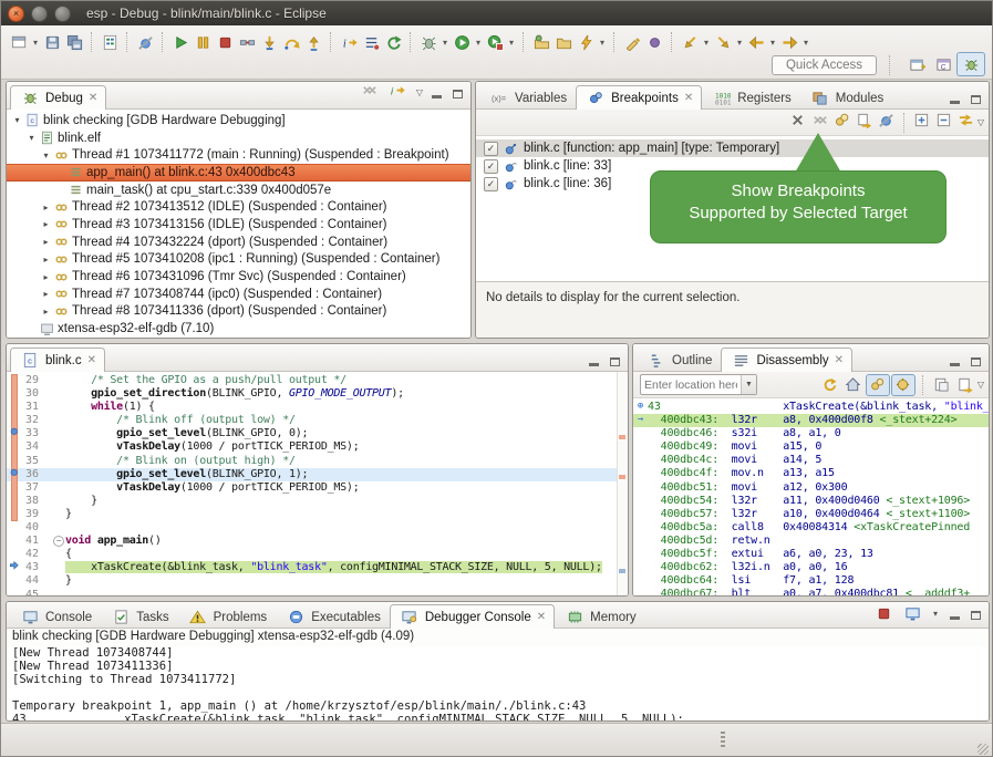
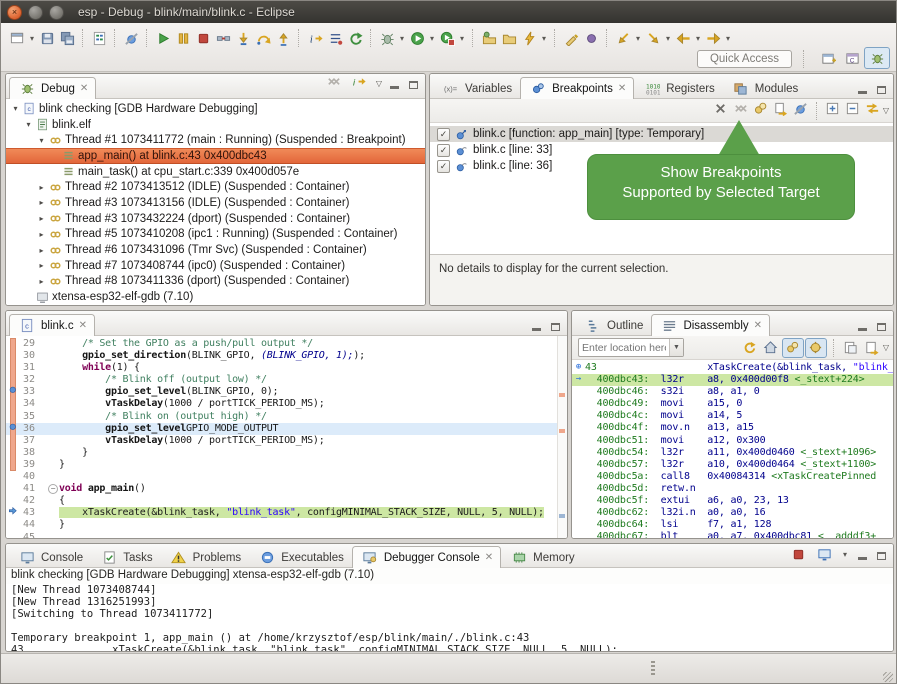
  ×
  esp - Debug - blink/main/blink.c - Eclipse
  ▾
  i
  ▾
  ▾
  ▾
  ▾
  ▾
  ▾
  ▾
  ▾
  Quick Access
  Debug
  ✕
  i
  ▽
  ▾
  blink checking [GDB Hardware Debugging]
  ▾
  blink.elf
  ▾
  Thread #1 1073411772 (main : Running) (Suspended : Breakpoint)
  app_main() at blink.c:43 0x400dbc43
  main_task() at cpu_start.c:339 0x400d057e
  ▸
  Thread #2 1073413512 (IDLE) (Suspended : Container)
  ▸
  Thread #3 1073413156 (IDLE) (Suspended : Container)
  ▸
- Thread #4 1073432224 (dport) (Suspended : Container)
+ Thread #3 1073432224 (dport) (Suspended : Container)
  ▸
  Thread #5 1073410208 (ipc1 : Running) (Suspended : Container)
  ▸
  Thread #6 1073431096 (Tmr Svc) (Suspended : Container)
  ▸
  Thread #7 1073408744 (ipc0) (Suspended : Container)
  ▸
  Thread #8 1073411336 (dport) (Suspended : Container)
  xtensa-esp32-elf-gdb (7.10)
  (x)=
  Variables
  Breakpoints
  ✕
  Registers
  Modules
  ▽
  ✓
  blink.c [function: app_main] [type: Temporary]
  ✓
  blink.c [line: 33]
  ✓
  blink.c [line: 36]
  No details to display for the current selection.
  Show Breakpoints
  Supported by Selected Target
  c
  blink.c
  ✕
  29
  /* Set the GPIO as a push/pull output */
  30
- gpio_set_direction(BLINK_GPIO, GPIO_MODE_OUTPUT);
+ gpio_set_direction(BLINK_GPIO, (BLINK_GPIO, 1););
  31
  while(1) {
  32
  /* Blink off (output low) */
  33
  gpio_set_level(BLINK_GPIO, 0);
  34
  vTaskDelay(1000 / portTICK_PERIOD_MS);
  35
  /* Blink on (output high) */
  36
- gpio_set_level(BLINK_GPIO, 1);
+ gpio_set_levelGPIO_MODE_OUTPUT
  37
  vTaskDelay(1000 / portTICK_PERIOD_MS);
  38
  }
  39
  }
  40
  41
  −
  void app_main()
  42
  {
  43
  xTaskCreate(&blink_task, "blink_task", configMINIMAL_STACK_SIZE, NULL, 5, NULL);
  44
  }
  45
  Outline
  Disassembly
  ✕
  Enter location her
  ▽
  ⊕
  43 xTaskCreate(&blink_task, "blink_
  →
  400dbc43: l32r a8, 0x400d00f8 <_stext+224>
  400dbc46: s32i a8, a1, 0
  400dbc49: movi a15, 0
  400dbc4c: movi a14, 5
  400dbc4f: mov.n a13, a15
  400dbc51: movi a12, 0x300
  400dbc54: l32r a11, 0x400d0460 <_stext+1096>
  400dbc57: l32r a10, 0x400d0464 <_stext+1100>
  400dbc5a: call8 0x40084314 <xTaskCreatePinned
  400dbc5d: retw.n
  400dbc5f: extui a6, a0, 23, 13
  400dbc62: l32i.n a0, a0, 16
  400dbc64: lsi f7, a1, 128
  400dbc67: blt a0, a7, 0x400dbc81 <__adddf3+
  Console
  Tasks
  Problems
  Executables
  Debugger Console
  ✕
  Memory
  ▾
- blink checking [GDB Hardware Debugging] xtensa-esp32-elf-gdb (4.09)
+ blink checking [GDB Hardware Debugging] xtensa-esp32-elf-gdb (7.10)
  [New Thread 1073408744]
- [New Thread 1073411336]
+ [New Thread 1316251993]
  [Switching to Thread 1073411772]
  Temporary breakpoint 1, app_main () at /home/krzysztof/esp/blink/main/./blink.c:43
  43 xTaskCreate(&blink_task, "blink_task", configMINIMAL_STACK_SIZE, NULL, 5, NULL);
